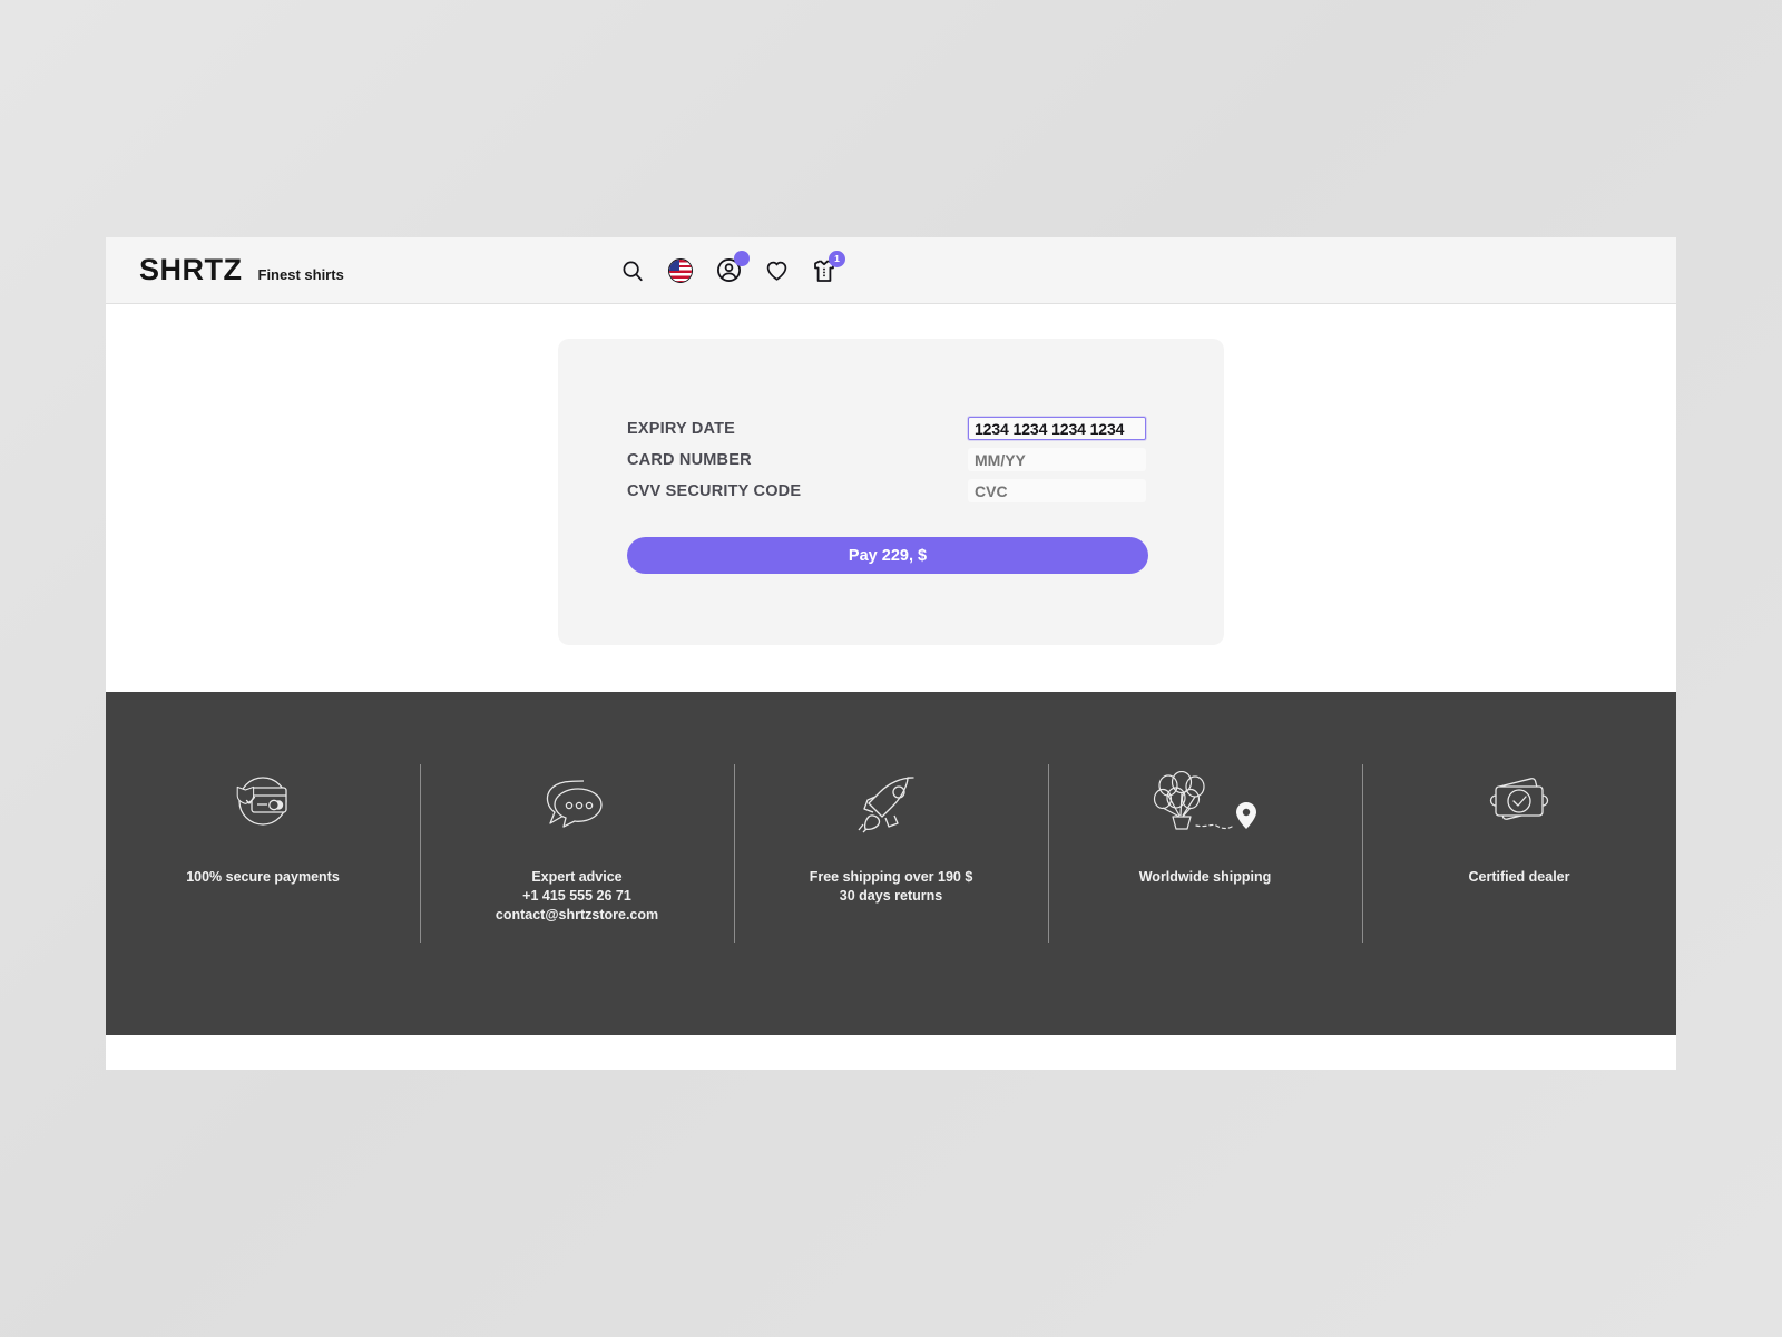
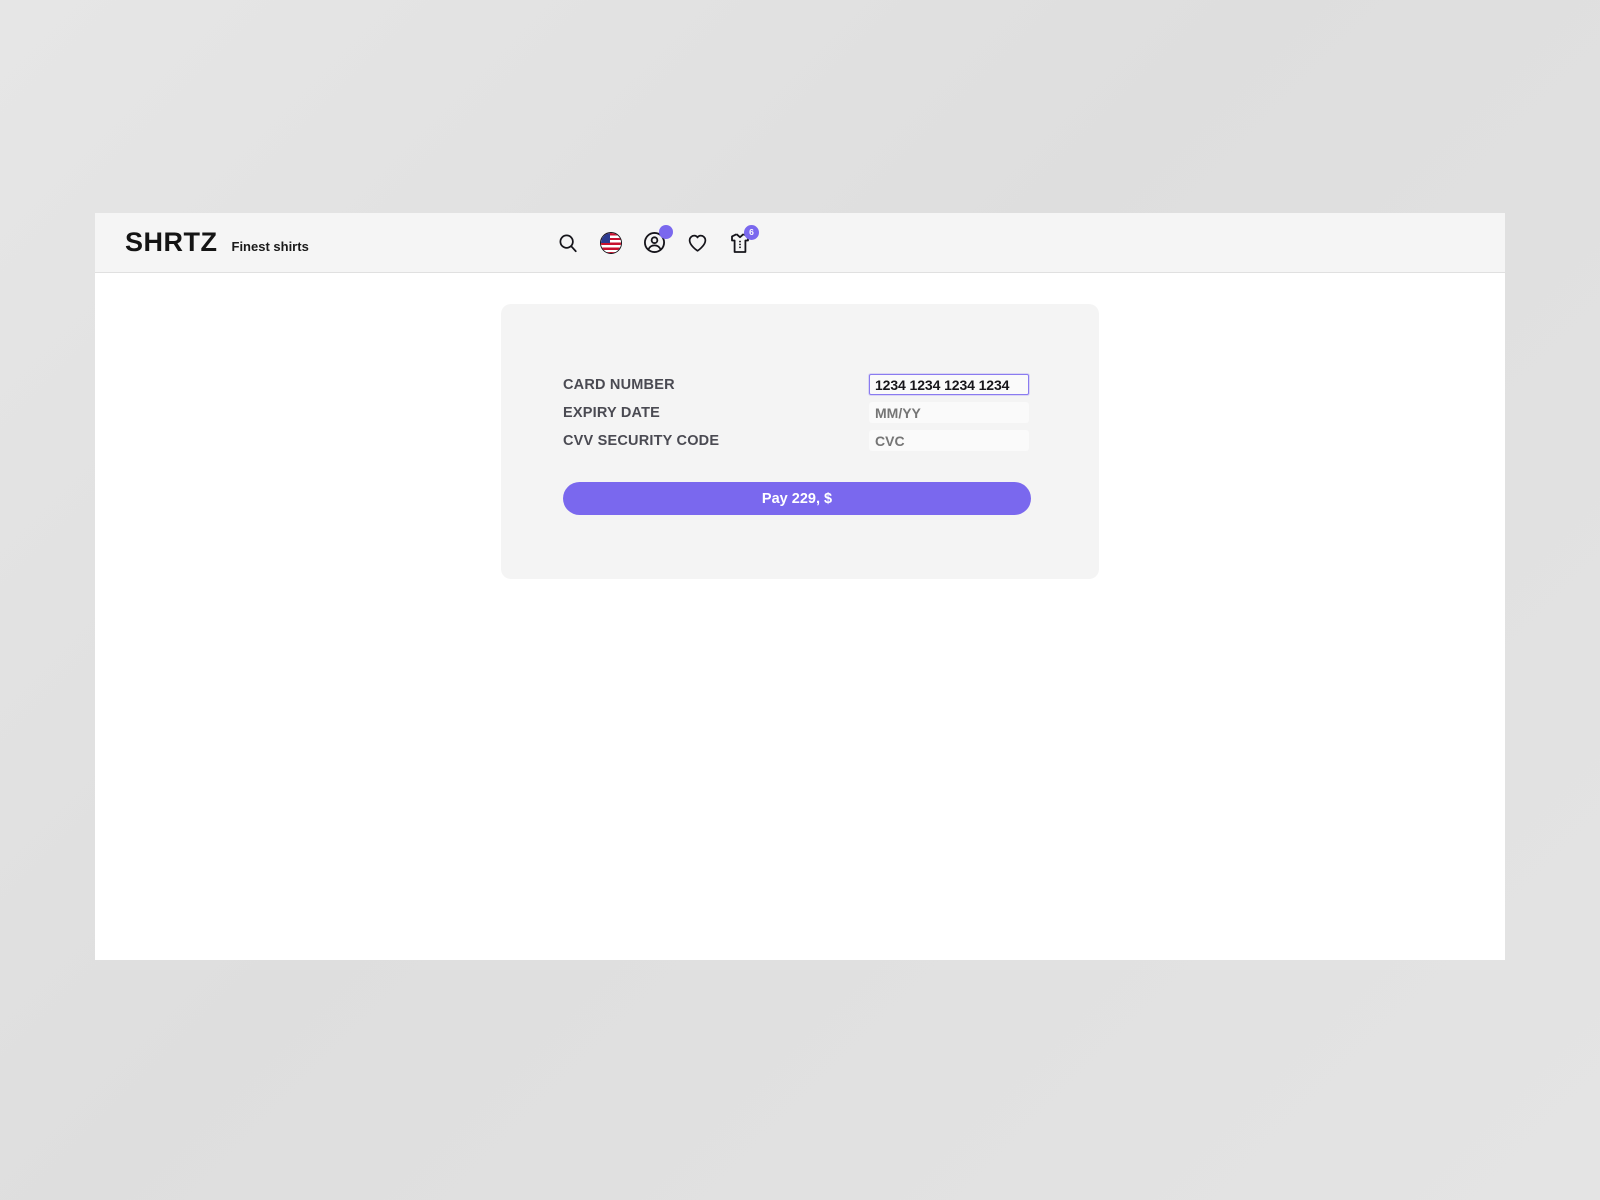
  SHRTZ
  Finest shirts
- 1
+ 6
- EXPIRY DATE
+ CARD NUMBER
  1234 1234 1234 1234
- CARD NUMBER
+ EXPIRY DATE
  MM/YY
  CVV SECURITY CODE
  CVC
  Pay 229, $
- 100% secure payments
- Expert advice
- +1 415 555 26 71
- contact@shrtzstore.com
- Free shipping over 190 $
- 30 days returns
- Worldwide shipping
- Certified dealer
